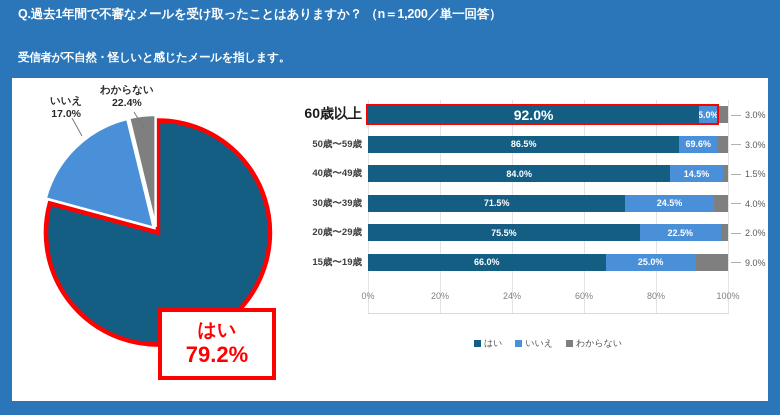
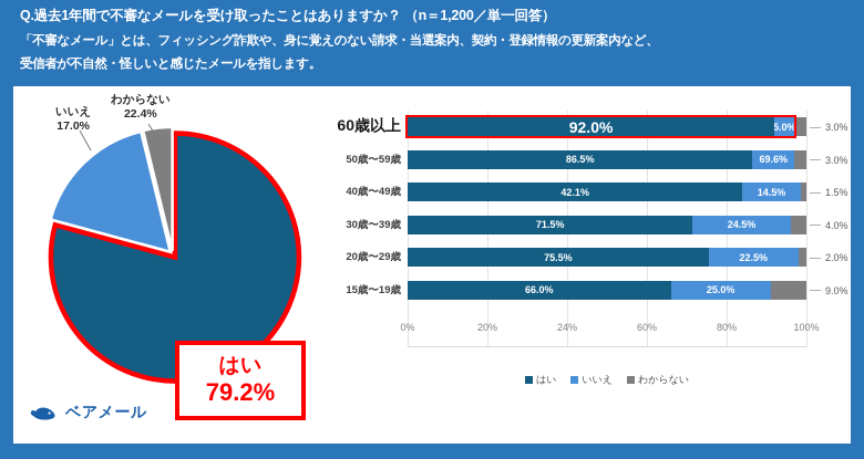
  Q.過去1年間で不審なメールを受け取ったことはありますか？ （n＝1,200／単一回答）
+ 「不審なメール」とは、フィッシング詐欺や、身に覚えのない請求・当選案内、契約・登録情報の更新案内など、
  受信者が不自然・怪しいと感じたメールを指します。
  いいえ
  17.0%
  わからない
  22.4%
  はい
  79.2%
  60歳以上
  50歳〜59歳
  40歳〜49歳
  30歳〜39歳
  20歳〜29歳
  15歳〜19歳
  92.0%
  5.0%
  3.0%
  86.5%
  69.6%
  3.0%
- 84.0%
+ 42.1%
  14.5%
  1.5%
  71.5%
  24.5%
  4.0%
  75.5%
  22.5%
  2.0%
  66.0%
  25.0%
  9.0%
  0%
  20%
  24%
  60%
  80%
  100%
  はい
  いいえ
  わからない
+ ベアメール
